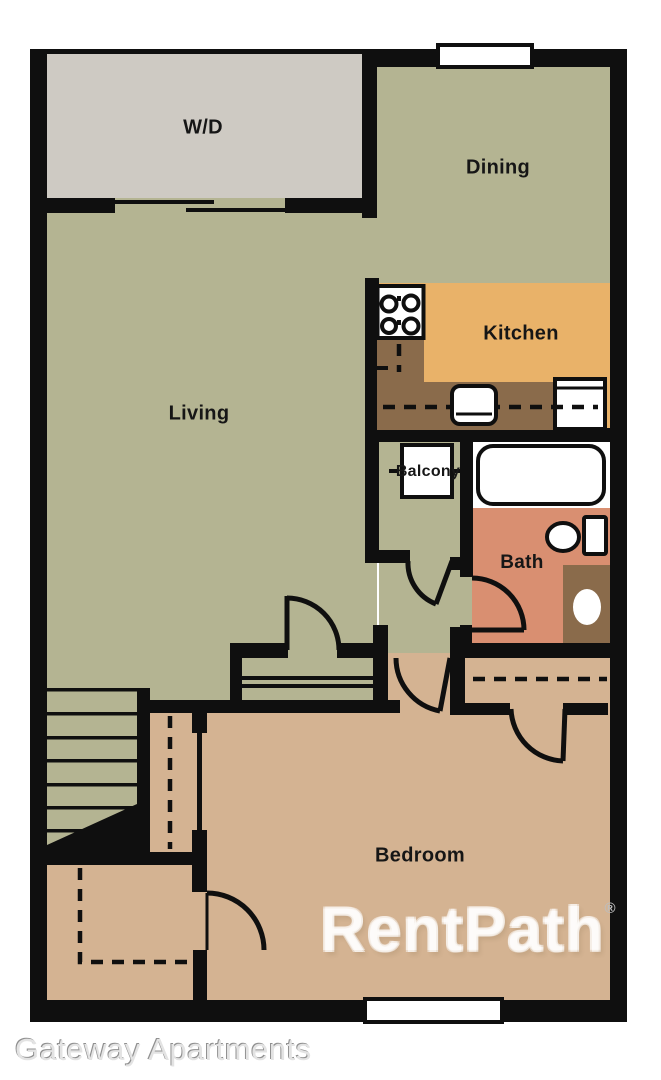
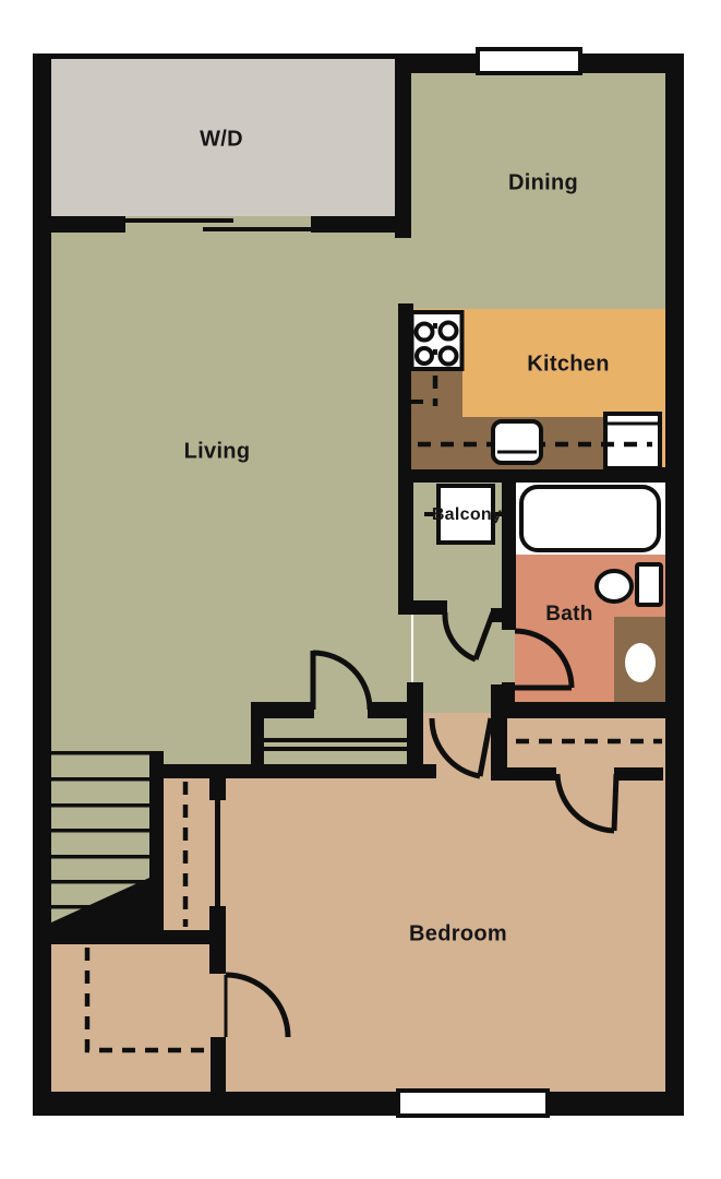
  W/D
  Dining
  Kitchen
  Living
  Balcony
  Bath
  Bedroom
- RentPath®
- Gateway Apartments
